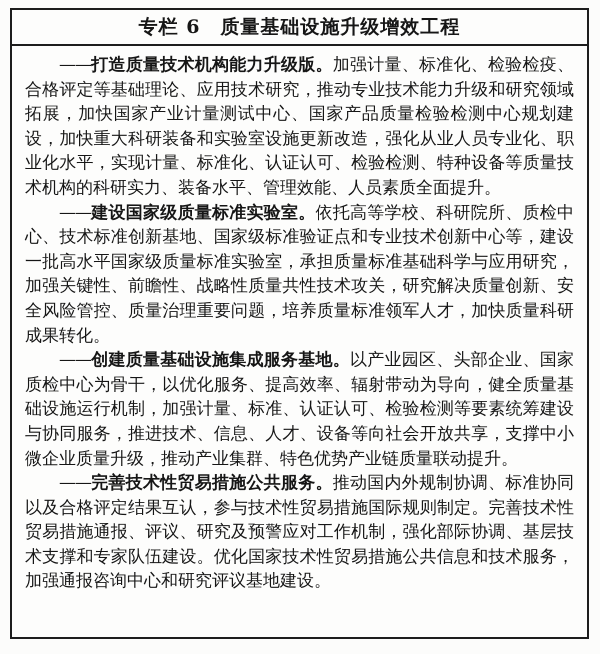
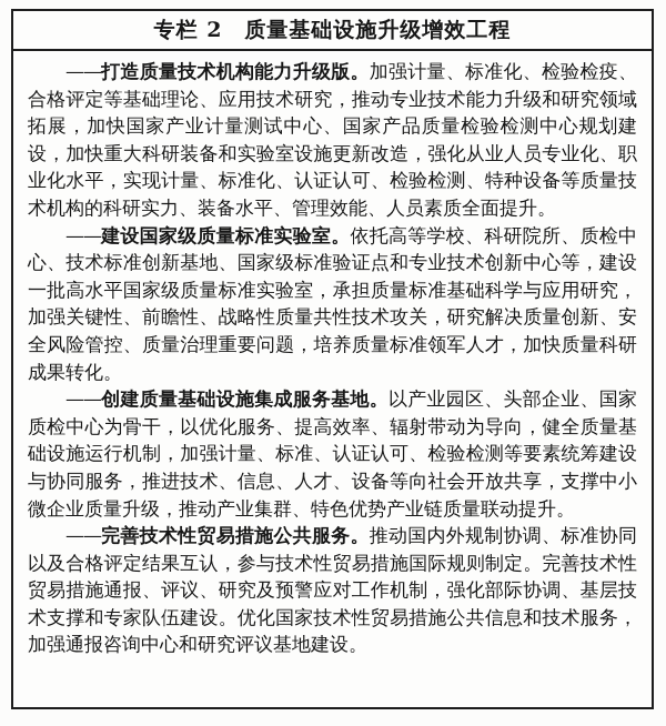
- 专栏 6 质量基础设施升级增效工程
+ 专栏 2 质量基础设施升级增效工程
  ——打造质量技术机构能力升级版。加强计量、标准化、检验检疫、合格评定等基础理论、应用技术研究，推动专业技术能力升级和研究领域拓展，加快国家产业计量测试中心、国家产品质量检验检测中心规划建设，加快重大科研装备和实验室设施更新改造，强化从业人员专业化、职业化水平，实现计量、标准化、认证认可、检验检测、特种设备等质量技术机构的科研实力、装备水平、管理效能、人员素质全面提升。
  ——建设国家级质量标准实验室。依托高等学校、科研院所、质检中心、技术标准创新基地、国家级标准验证点和专业技术创新中心等，建设一批高水平国家级质量标准实验室，承担质量标准基础科学与应用研究，加强关键性、前瞻性、战略性质量共性技术攻关，研究解决质量创新、安全风险管控、质量治理重要问题，培养质量标准领军人才，加快质量科研成果转化。
  ——创建质量基础设施集成服务基地。以产业园区、头部企业、国家质检中心为骨干，以优化服务、提高效率、辐射带动为导向，健全质量基础设施运行机制，加强计量、标准、认证认可、检验检测等要素统筹建设与协同服务，推进技术、信息、人才、设备等向社会开放共享，支撑中小微企业质量升级，推动产业集群、特色优势产业链质量联动提升。
  ——完善技术性贸易措施公共服务。推动国内外规制协调、标准协同以及合格评定结果互认，参与技术性贸易措施国际规则制定。完善技术性贸易措施通报、评议、研究及预警应对工作机制，强化部际协调、基层技术支撑和专家队伍建设。优化国家技术性贸易措施公共信息和技术服务，加强通报咨询中心和研究评议基地建设。
